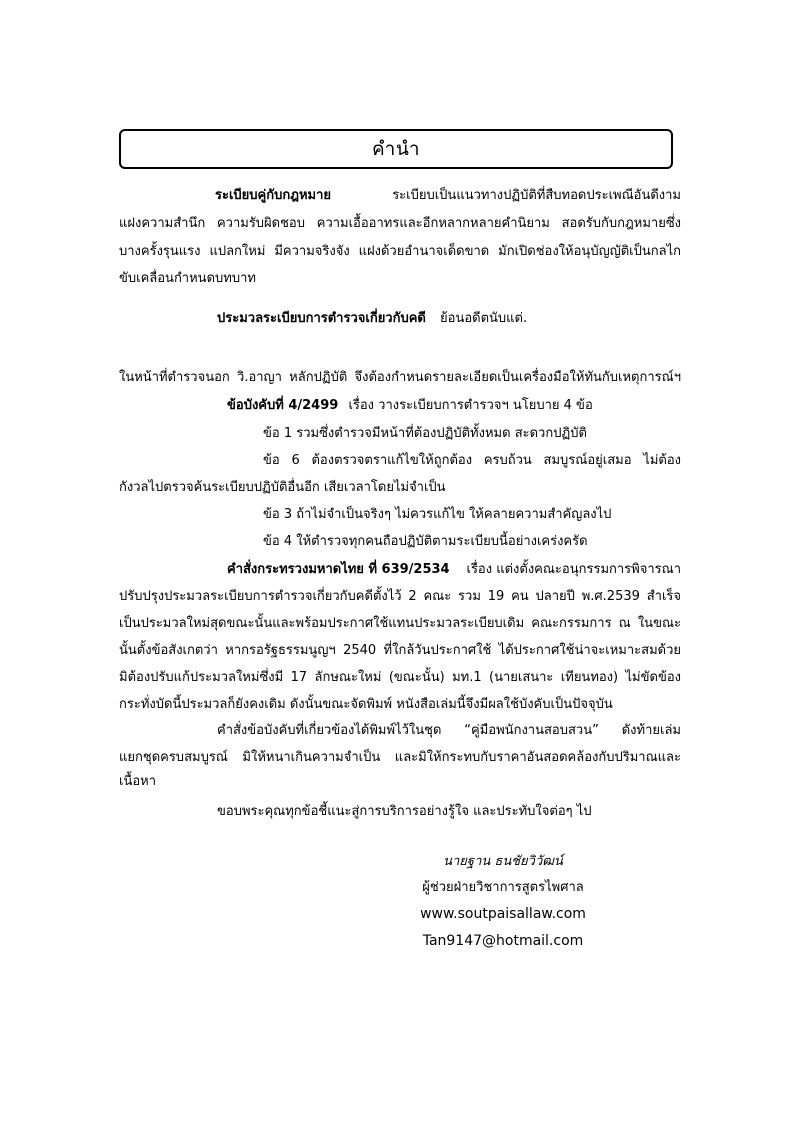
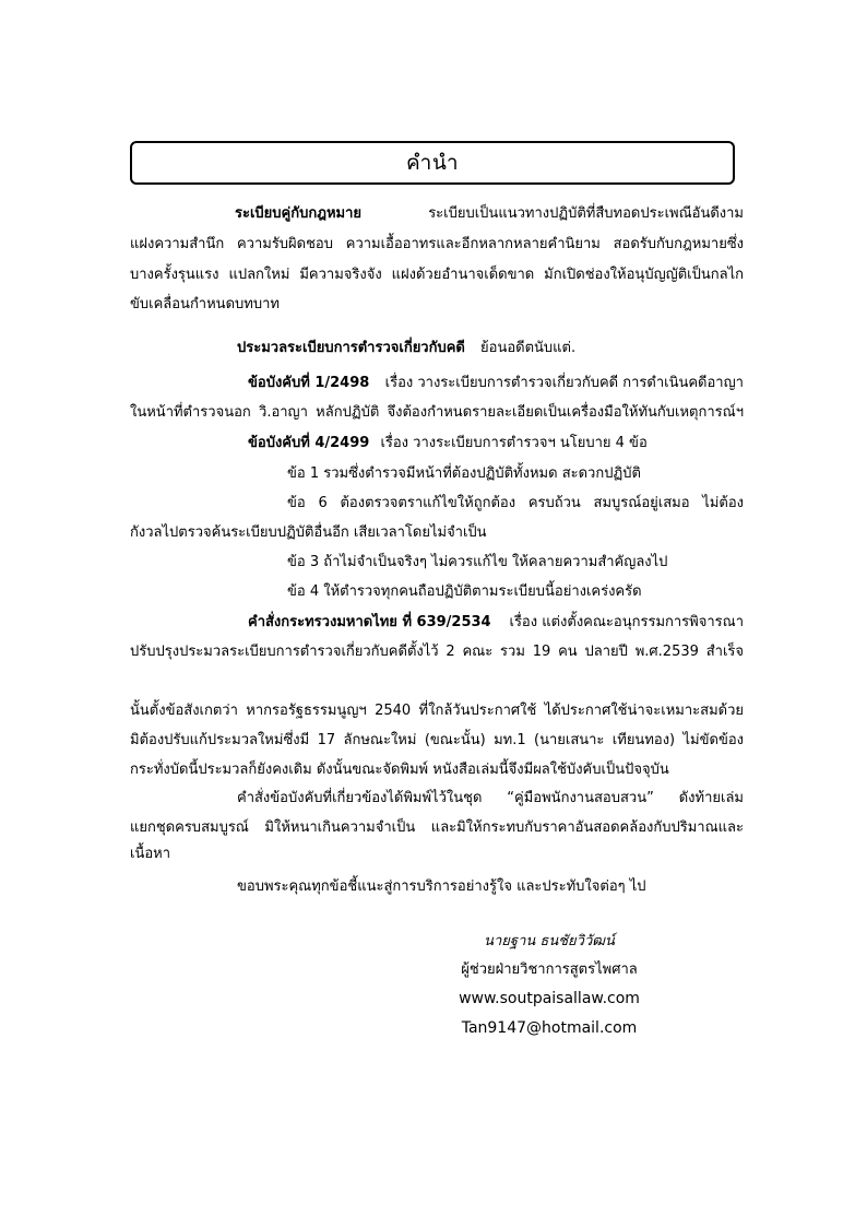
  คำนำ
  ระเบียบคู่กับกฎหมาย
  ระเบียบเป็นแนวทางปฏิบัติที่สืบทอดประเพณีอันดีงาม
  แฝงความสำนึก ความรับผิดชอบ ความเอื้ออาทรและอีกหลากหลายคำนิยาม สอดรับกับกฎหมายซึ่ง
  บางครั้งรุนแรง แปลกใหม่ มีความจริงจัง แฝงด้วยอำนาจเด็ดขาด มักเปิดช่องให้อนุบัญญัติเป็นกลไก
  ขับเคลื่อนกำหนดบทบาท
  ประมวลระเบียบการตำรวจเกี่ยวกับคดี ย้อนอดีตนับแต่.
+ ข้อบังคับที่ 1/2498
+ เรื่อง วางระเบียบการตำรวจเกี่ยวกับคดี การดำเนินคดีอาญา
  ในหน้าที่ตำรวจนอก วิ.อาญา หลักปฏิบัติ จึงต้องกำหนดรายละเอียดเป็นเครื่องมือให้ทันกับเหตุการณ์ฯ
  ข้อบังคับที่ 4/2499 เรื่อง วางระเบียบการตำรวจฯ นโยบาย 4 ข้อ
  ข้อ 1 รวมซึ่งตำรวจมีหน้าที่ต้องปฏิบัติทั้งหมด สะดวกปฏิบัติ
  ข้อ 6 ต้องตรวจตราแก้ไขให้ถูกต้อง ครบถ้วน สมบูรณ์อยู่เสมอ ไม่ต้อง
  กังวลไปตรวจค้นระเบียบปฏิบัติอื่นอีก เสียเวลาโดยไม่จำเป็น
  ข้อ 3 ถ้าไม่จำเป็นจริงๆ ไม่ควรแก้ไข ให้คลายความสำคัญลงไป
  ข้อ 4 ให้ตำรวจทุกคนถือปฏิบัติตามระเบียบนี้อย่างเคร่งครัด
  คำสั่งกระทรวงมหาดไทย ที่ 639/2534
  เรื่อง แต่งตั้งคณะอนุกรรมการพิจารณา
  ปรับปรุงประมวลระเบียบการตำรวจเกี่ยวกับคดีตั้งไว้ 2 คณะ รวม 19 คน ปลายปี พ.ศ.2539 สำเร็จ
- เป็นประมวลใหม่สุดขณะนั้นและพร้อมประกาศใช้แทนประมวลระเบียบเดิม คณะกรรมการ ณ ในขณะ
  นั้นตั้งข้อสังเกตว่า หากรอรัฐธรรมนูญฯ 2540 ที่ใกล้วันประกาศใช้ ได้ประกาศใช้น่าจะเหมาะสมด้วย
  มิต้องปรับแก้ประมวลใหม่ซึ่งมี 17 ลักษณะใหม่ (ขณะนั้น) มท.1 (นายเสนาะ เทียนทอง) ไม่ขัดข้อง
  กระทั่งบัดนี้ประมวลก็ยังคงเดิม ดังนั้นขณะจัดพิมพ์ หนังสือเล่มนี้จึงมีผลใช้บังคับเป็นปัจจุบัน
  คำสั่งข้อบังคับที่เกี่ยวข้องได้พิมพ์ไว้ในชุด “คู่มือพนักงานสอบสวน” ดังท้ายเล่ม
  แยกชุดครบสมบูรณ์ มิให้หนาเกินความจำเป็น และมิให้กระทบกับราคาอันสอดคล้องกับปริมาณและ
  เนื้อหา
  ขอบพระคุณทุกข้อชี้แนะสู่การบริการอย่างรู้ใจ และประทับใจต่อๆ ไป
  นายฐาน ธนชัยวิวัฒน์
  ผู้ช่วยฝ่ายวิชาการสูตรไพศาล
  www.soutpaisallaw.com
  Tan9147@hotmail.com
